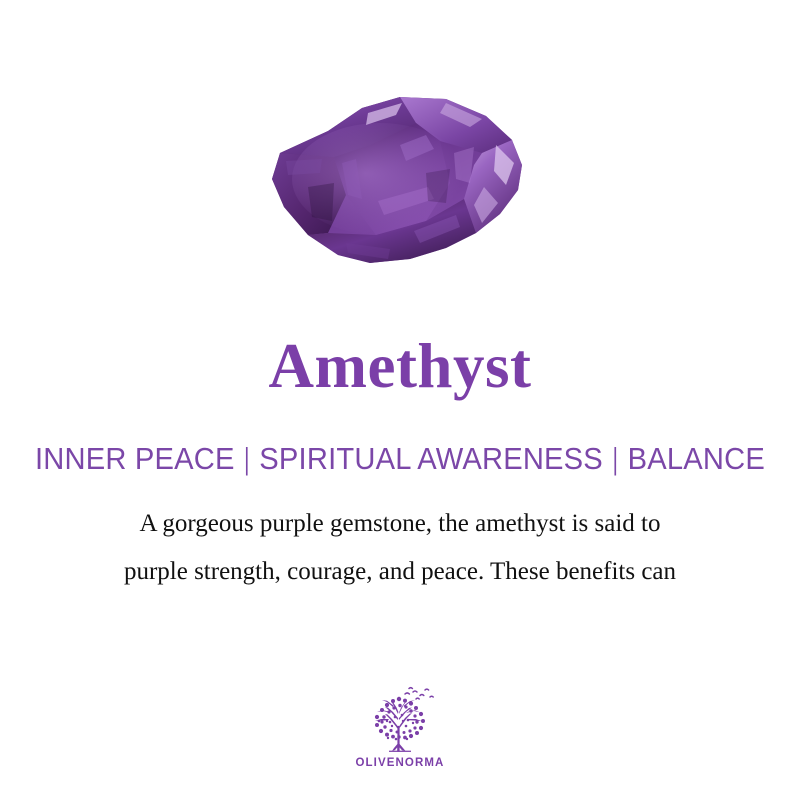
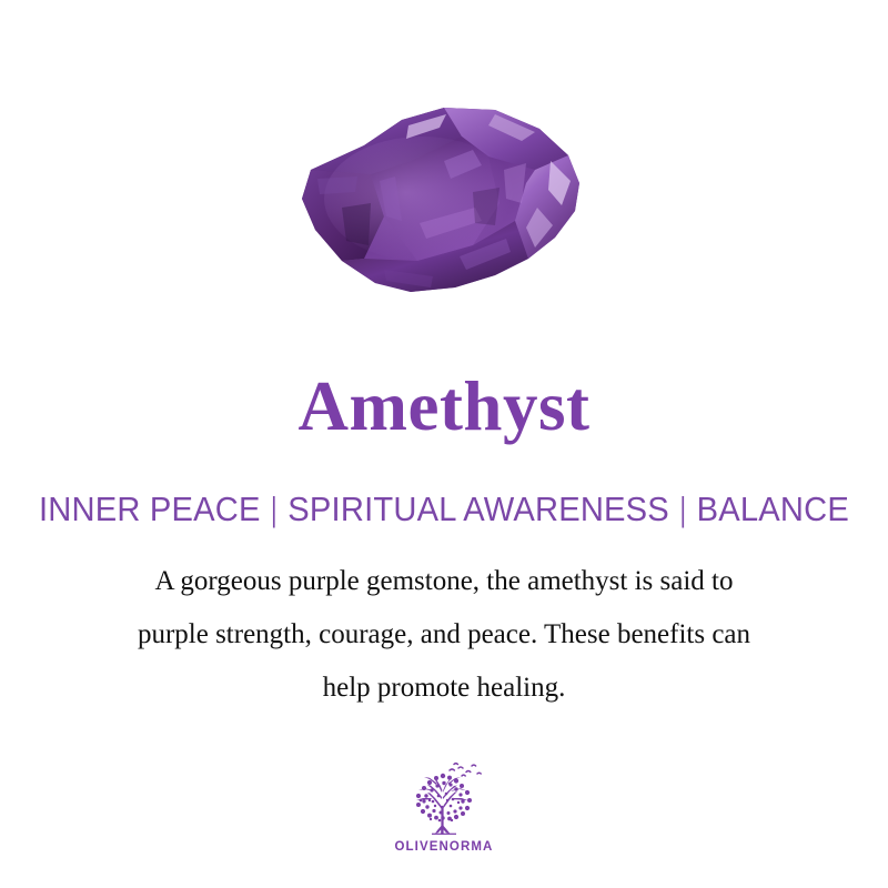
  Amethyst
  INNER PEACE | SPIRITUAL AWARENESS | BALANCE
  A gorgeous purple gemstone, the amethyst is said to
  purple strength, courage, and peace. These benefits can
+ help promote healing.
  OLIVENORMA
